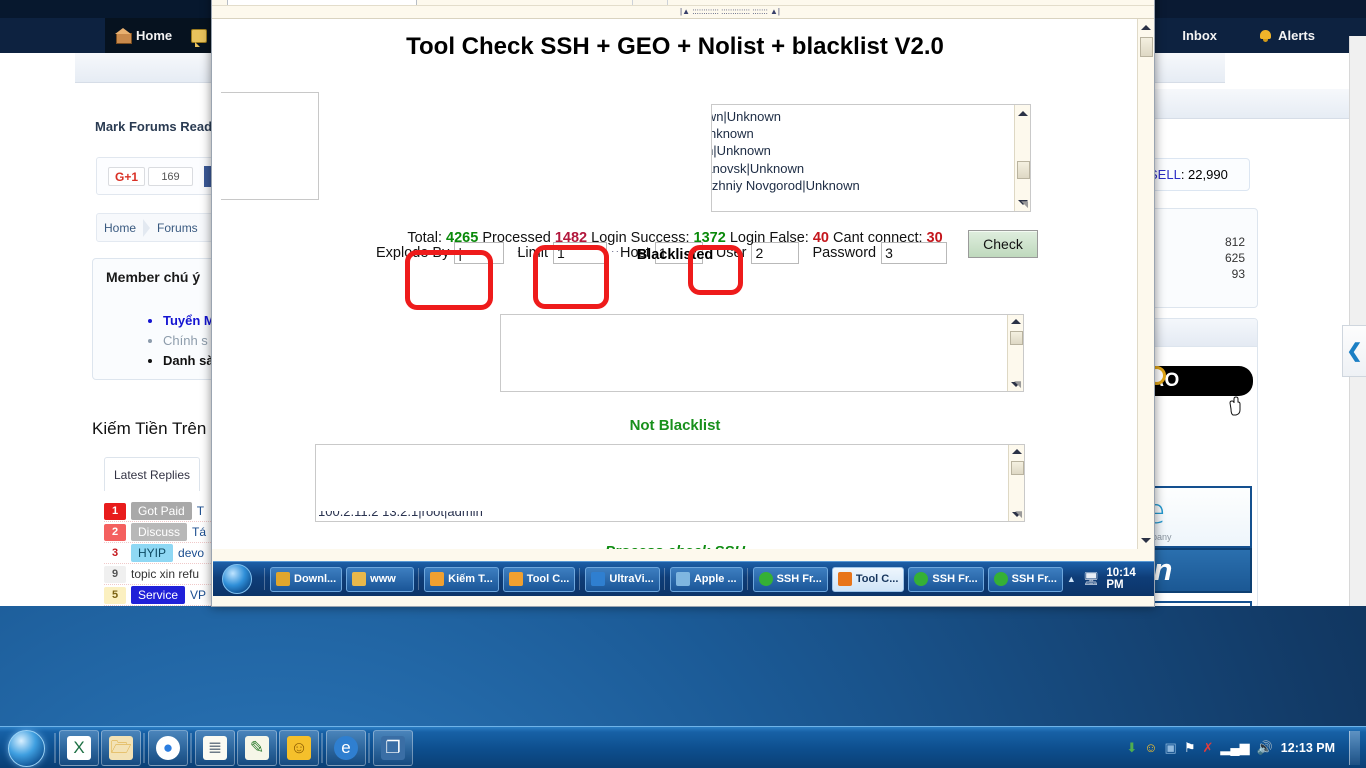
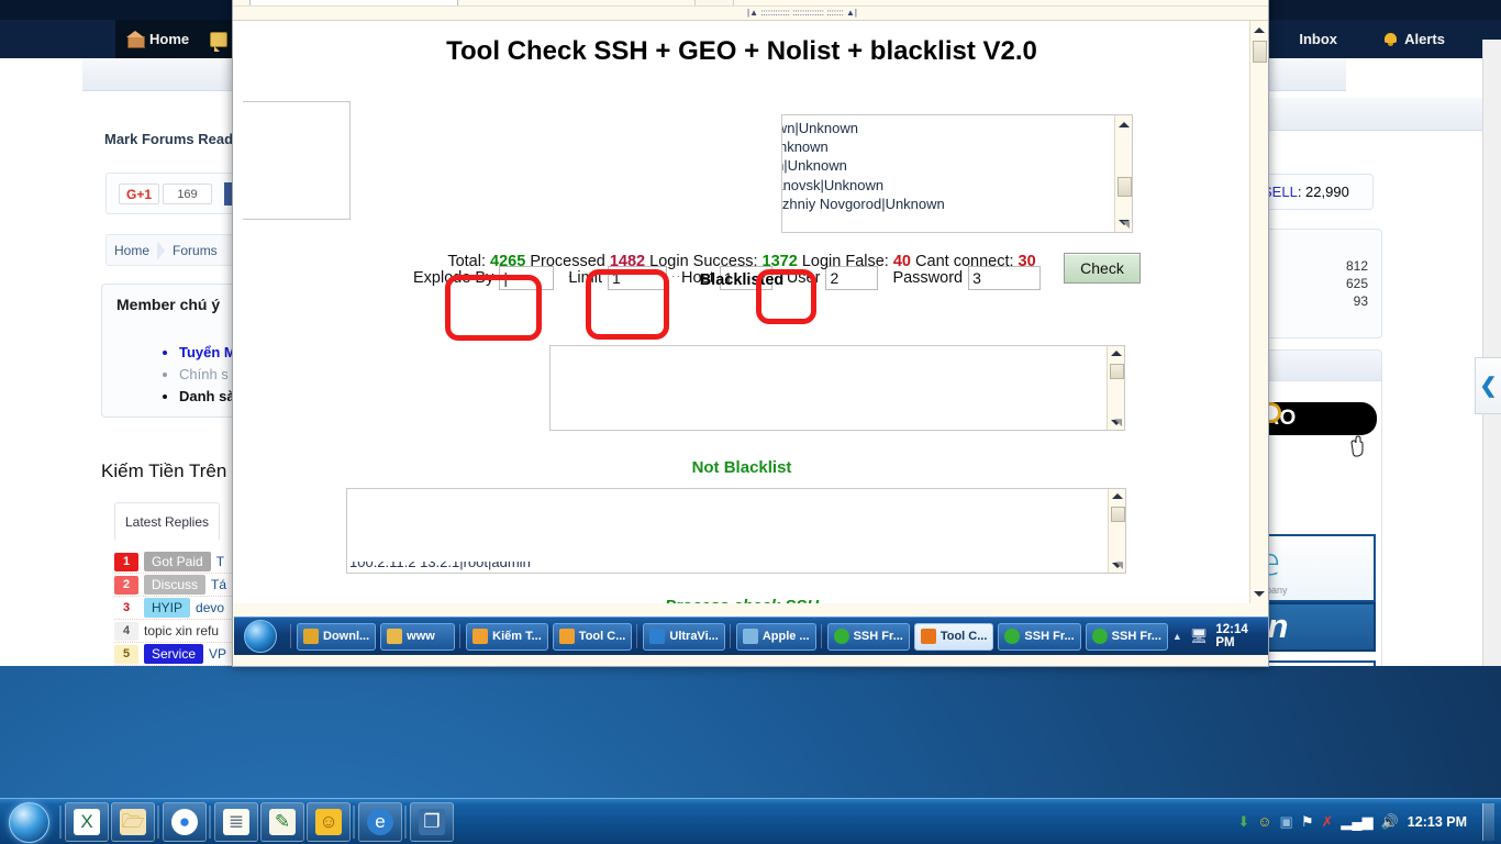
  Home
  Inbox
  Alerts
  Mark Forums Read
  G+1
  169
  Home
  Forums
  Member chú ý
  Tuyển M
  Chính s
  Danh sà
  Kiếm Tiền Trên
  Latest Replies
  1
  Got Paid
  T
  2
  Discuss
  Tá
  3
  HYIP
  devo
- 9
+ 4
  topic xin refu
  5
  Service
  VP
  ELL: 22,990
  812
  625
  93
  ❮
  |▲ :::::::::::: ::::::::::::: ::::::: ▲|
  Tool Check SSH + GEO + Nolist + blacklist V2.0
  ◥
  Explode By
  |
  Limit
  1
  Host
  1
  User
  2
  Password
  3
  Check
  Total: 4265 Processed 1482 Login Success: 1372 Login False: 40 Cant connect: 30
  Blacklisted
  ◥
  Not Blacklist
  100.2.11.2 13.2.1|root|admin
  ◥
  Downl...
  www
  Kiếm T...
  Tool C...
  UltraVi...
  Apple ...
  SSH Fr...
  Tool C...
  SSH Fr...
  SSH Fr...
  ▲
  🖥
- 10:14 PM
+ 12:14 PM
  X
  🗁
  ●
  ≣
  ✎
  ☺
  e
  ❐
  ⬇
  ☺
  ▣
  ⚑
  ✗
  ▂▄▆
  🔊
  12:13 PM
